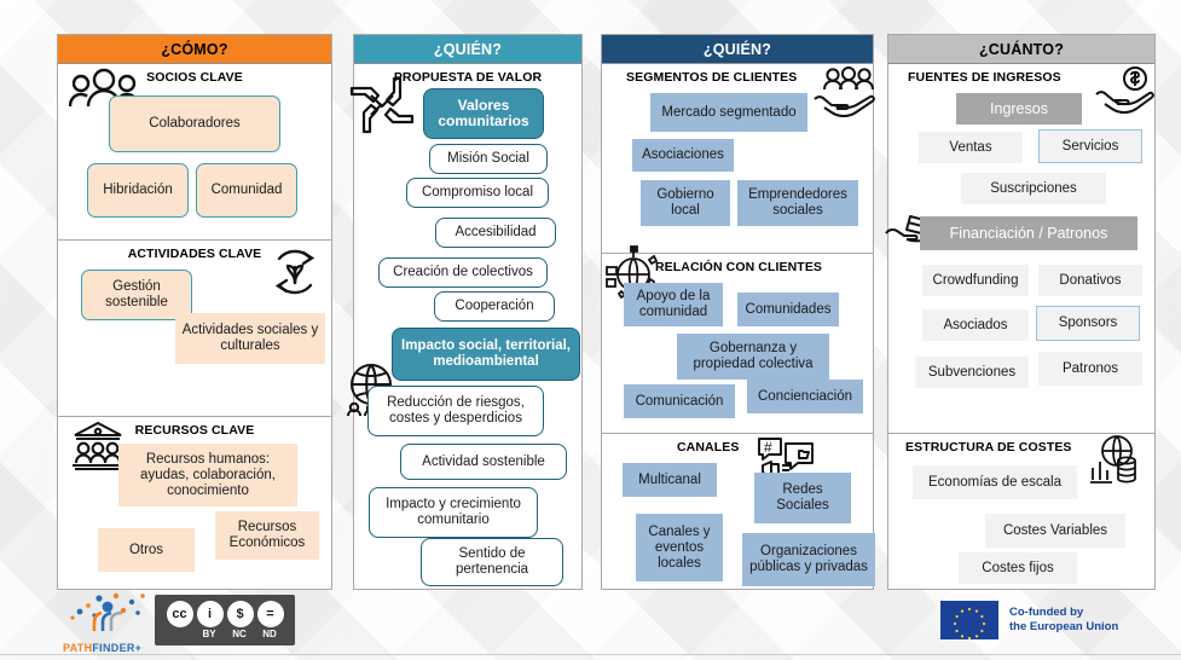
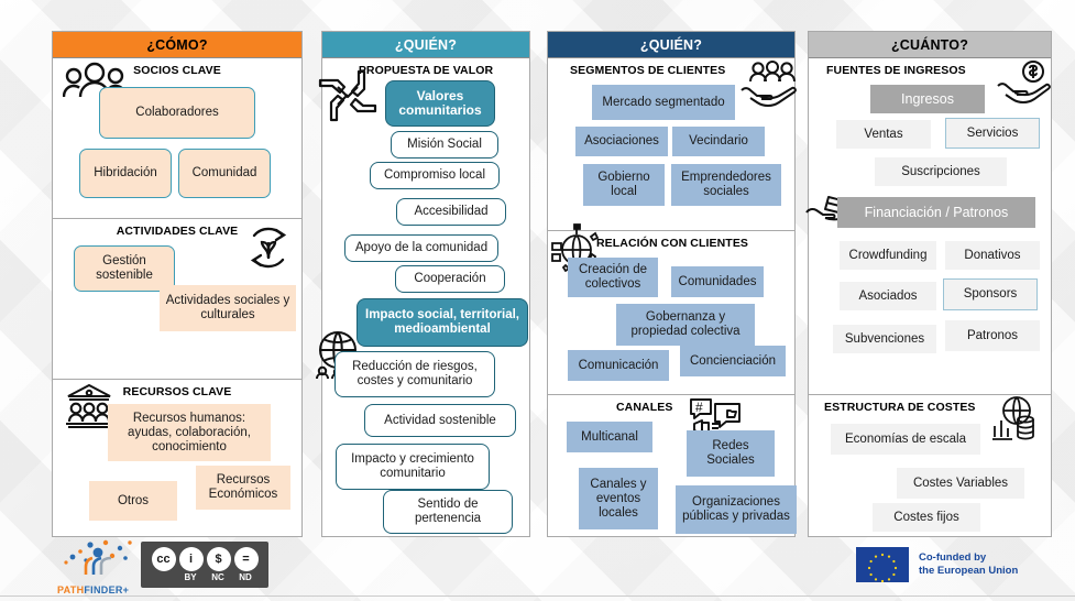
  ¿CÓMO?
  SOCIOS CLAVE
  Colaboradores
  Hibridación
  Comunidad
  ACTIVIDADES CLAVE
  Gestión sostenible
  Actividades sociales y culturales
  RECURSOS CLAVE
  Recursos humanos: ayudas, colaboración, conocimiento
  Recursos Económicos
  Otros
  ¿QUIÉN?
  ROPUESTA DE VALOR
  Valores comunitarios
  Misión Social
  Compromiso local
  Accesibilidad
- Creación de colectivos
+ Apoyo de la comunidad
  Cooperación
  Impacto social, territorial, medioambiental
- Reducción de riesgos, costes y desperdicios
+ Reducción de riesgos, costes y comunitario
  Actividad sostenible
  Impacto y crecimiento comunitario
  Sentido de pertenencia
  ¿QUIÉN?
  SEGMENTOS DE CLIENTES
  Mercado segmentado
  Asociaciones
+ Vecindario
  Gobierno local
  Emprendedores sociales
  RELACIÓN CON CLIENTES
- Apoyo de la comunidad
+ Creación de colectivos
  Comunidades
  Gobernanza y propiedad colectiva
  Comunicación
  Concienciación
  CANALES
  #
  Multicanal
  Redes Sociales
  Canales y eventos locales
  Organizaciones públicas y privadas
  ¿CUÁNTO?
  FUENTES DE INGRESOS
  Ingresos
  Ventas
  Servicios
  Suscripciones
  Financiación / Patronos
  Crowdfunding
  Donativos
  Asociados
  Sponsors
  Subvenciones
  Patronos
  ESTRUCTURA DE COSTES
  Economías de escala
  Costes Variables
  Costes fijos
  PATHFINDER+
  cc
  i
  $
  =
  BY
  NC
  ND
  Co-funded by
  the European Union
